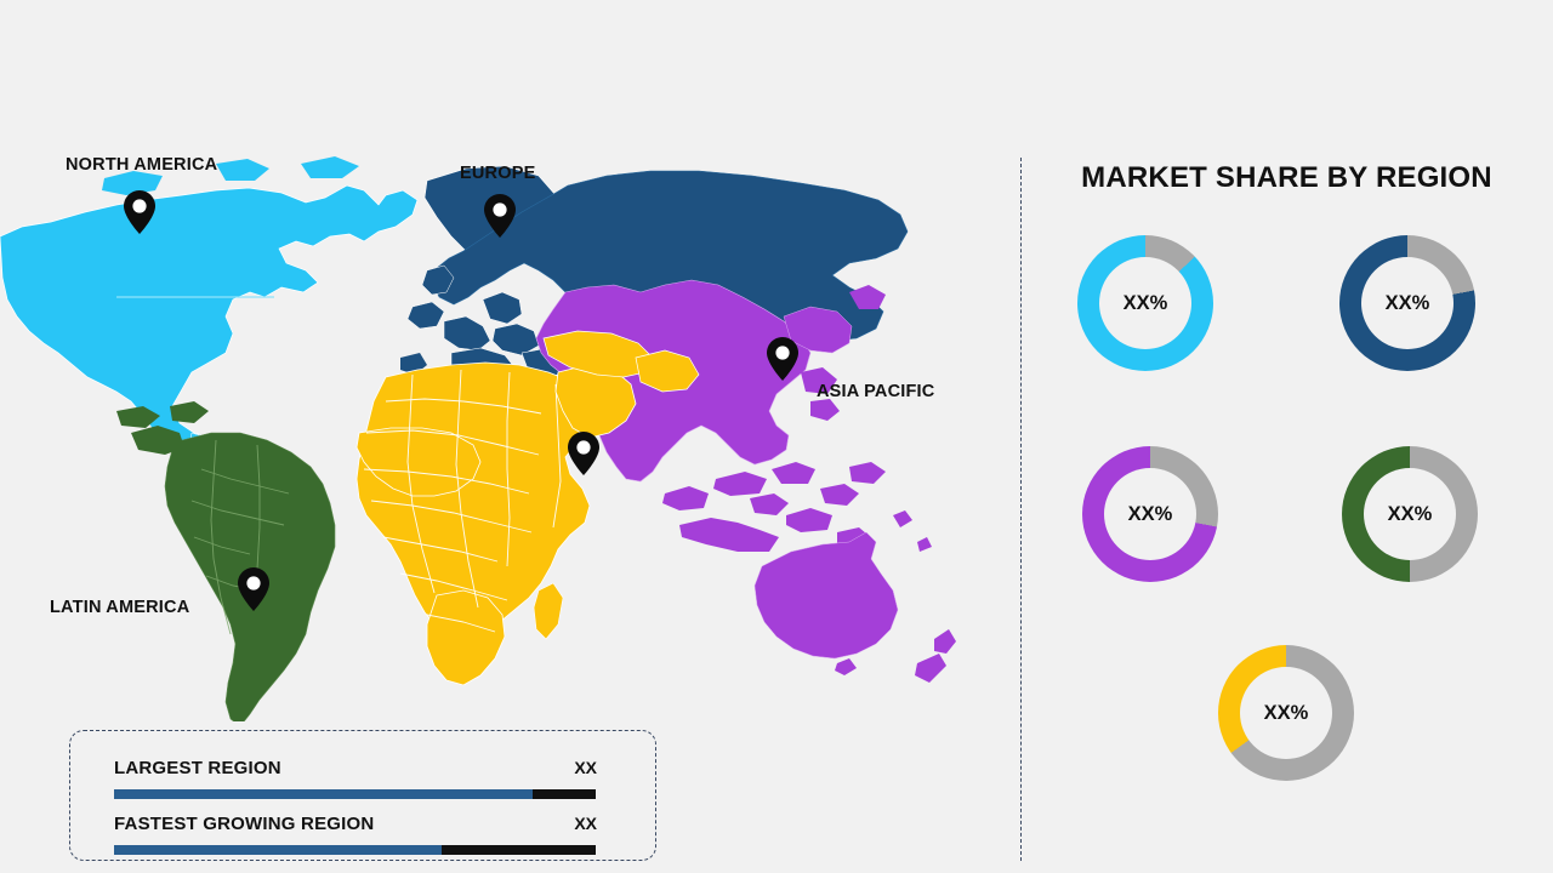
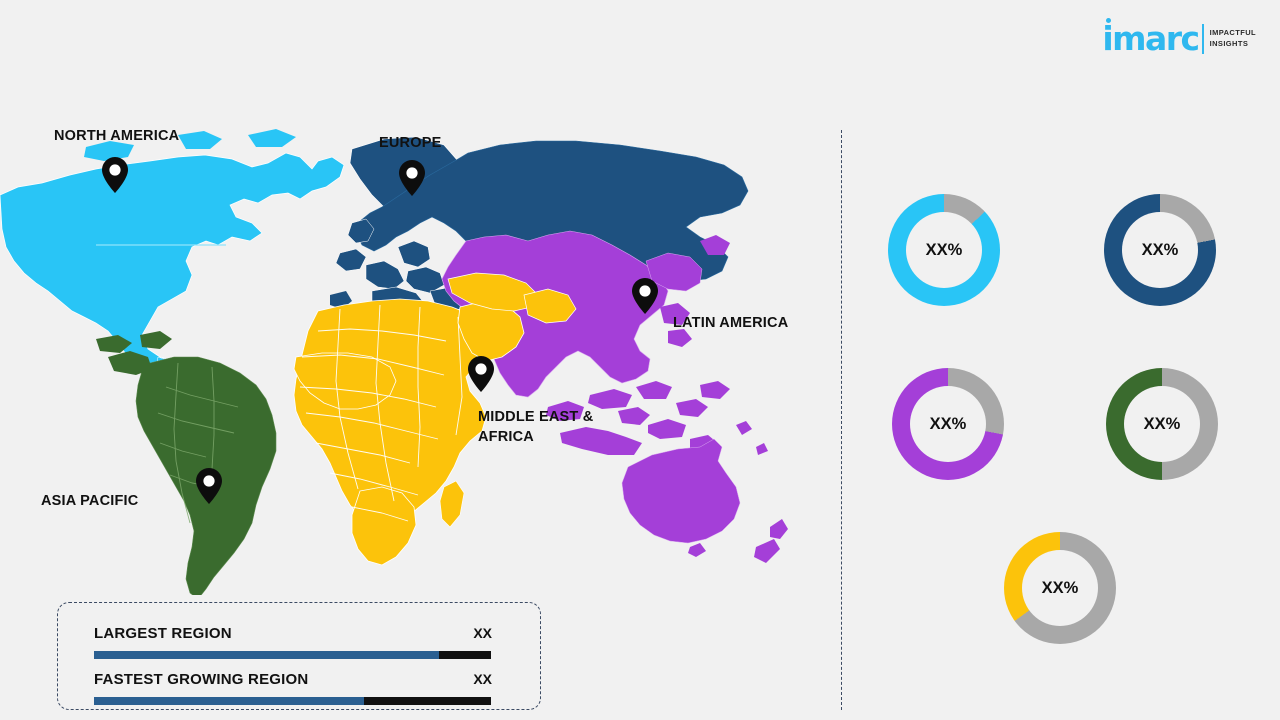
+ imarc
+ IMPACTFUL
+ INSIGHTS
  NORTH AMERICA
  EUROPE
- ASIA PACIFIC
+ LATIN AMERICA
+ MIDDLE EAST &
+ AFRICA
- LATIN AMERICA
+ ASIA PACIFIC
- MARKET SHARE BY REGION
  XX%
  XX%
  XX%
  XX%
  XX%
  LARGEST REGION
  XX
  FASTEST GROWING REGION
  XX
